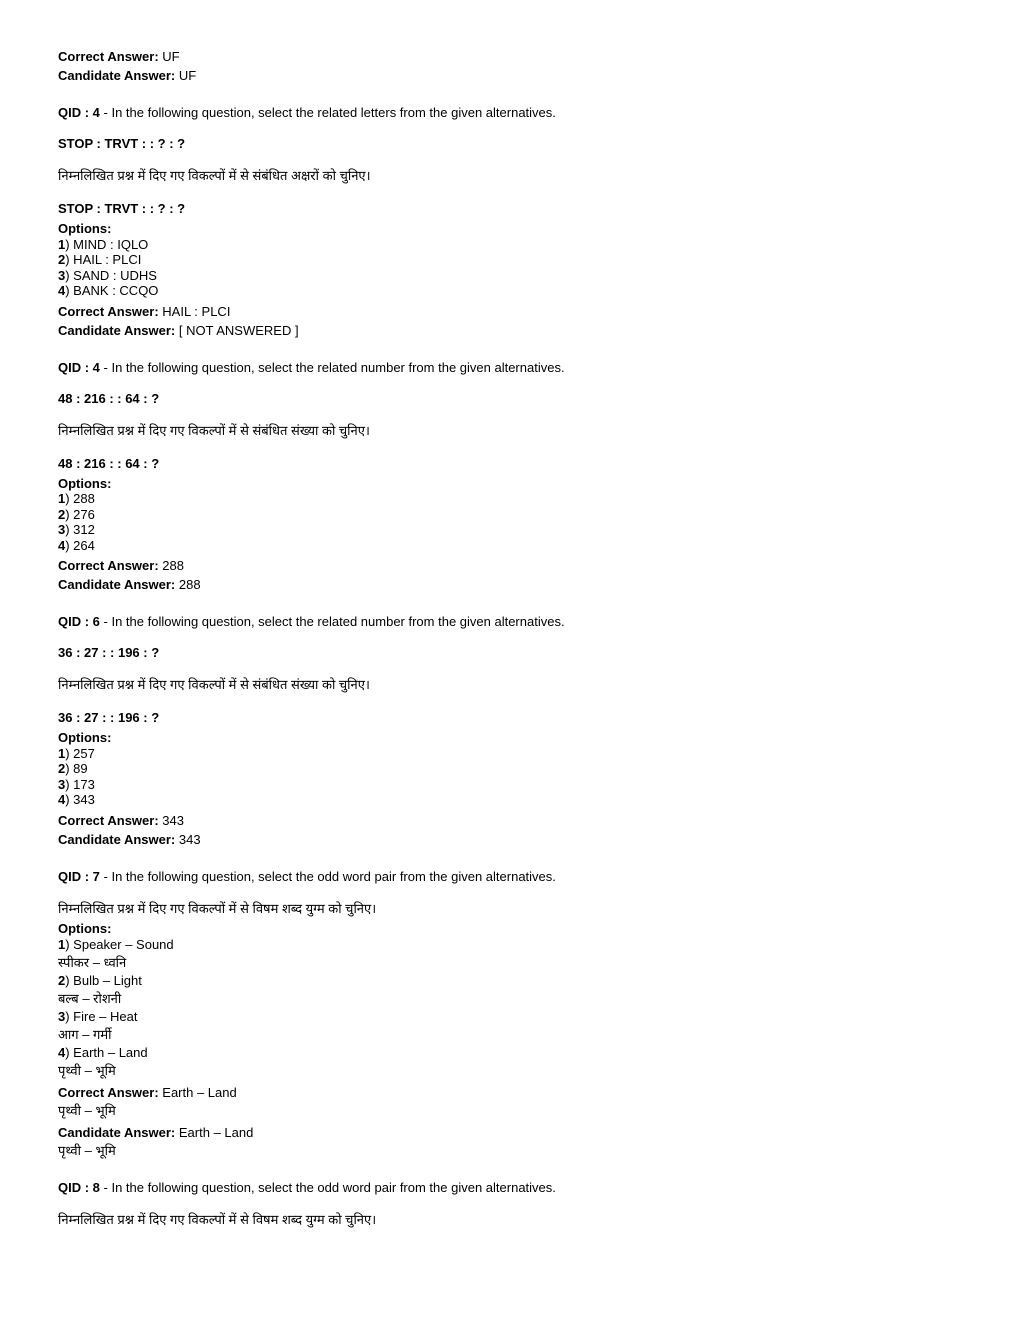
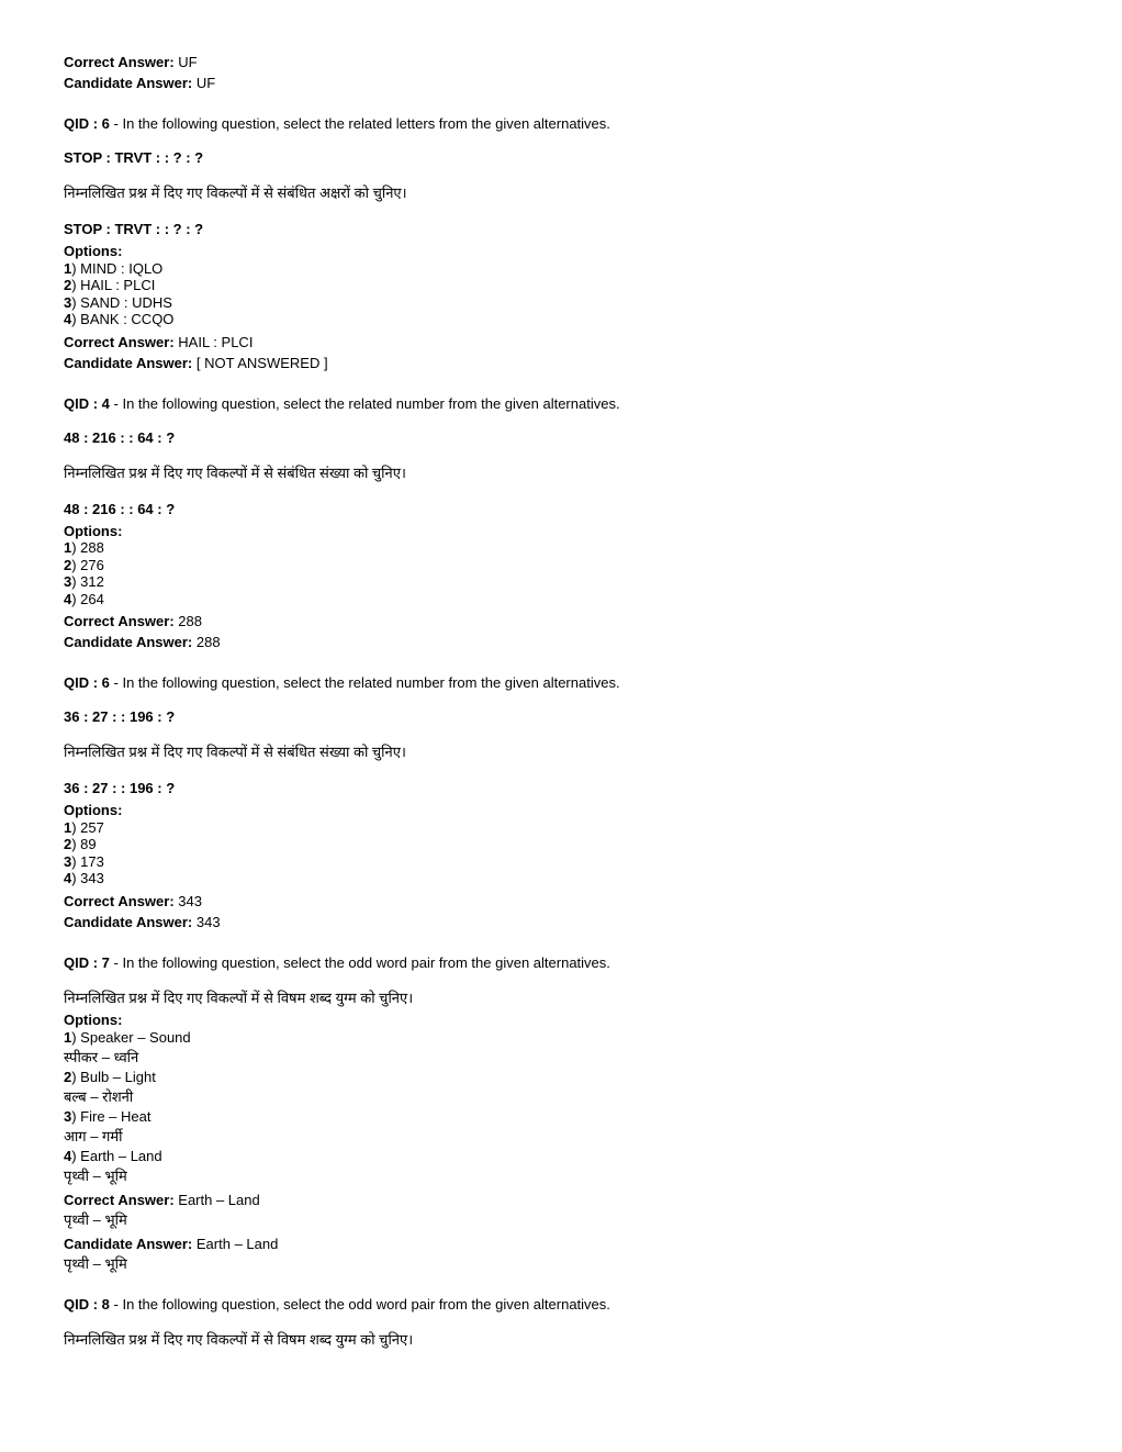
  Correct Answer: UF
  Candidate Answer: UF
- QID : 4 - In the following question, select the related letters from the given alternatives.
+ QID : 6 - In the following question, select the related letters from the given alternatives.
  STOP : TRVT : : ? : ?
  निम्नलिखित प्रश्न में दिए गए विकल्पों में से संबंधित अक्षरों को चुनिए।
  STOP : TRVT : : ? : ?
  Options:
  1) MIND : IQLO
  2) HAIL : PLCI
  3) SAND : UDHS
  4) BANK : CCQO
  Correct Answer: HAIL : PLCI
  Candidate Answer: [ NOT ANSWERED ]
  QID : 4 - In the following question, select the related number from the given alternatives.
  48 : 216 : : 64 : ?
  निम्नलिखित प्रश्न में दिए गए विकल्पों में से संबंधित संख्या को चुनिए।
  48 : 216 : : 64 : ?
  Options:
  1) 288
  2) 276
  3) 312
  4) 264
  Correct Answer: 288
  Candidate Answer: 288
  QID : 6 - In the following question, select the related number from the given alternatives.
  36 : 27 : : 196 : ?
  निम्नलिखित प्रश्न में दिए गए विकल्पों में से संबंधित संख्या को चुनिए।
  36 : 27 : : 196 : ?
  Options:
  1) 257
  2) 89
  3) 173
  4) 343
  Correct Answer: 343
  Candidate Answer: 343
  QID : 7 - In the following question, select the odd word pair from the given alternatives.
  निम्नलिखित प्रश्न में दिए गए विकल्पों में से विषम शब्द युग्म को चुनिए।
  Options:
  1) Speaker – Sound
  स्पीकर – ध्वनि
  2) Bulb – Light
  बल्ब – रोशनी
  3) Fire – Heat
  आग – गर्मी
  4) Earth – Land
  पृथ्वी – भूमि
  Correct Answer: Earth – Land
  पृथ्वी – भूमि
  Candidate Answer: Earth – Land
  पृथ्वी – भूमि
  QID : 8 - In the following question, select the odd word pair from the given alternatives.
  निम्नलिखित प्रश्न में दिए गए विकल्पों में से विषम शब्द युग्म को चुनिए।
